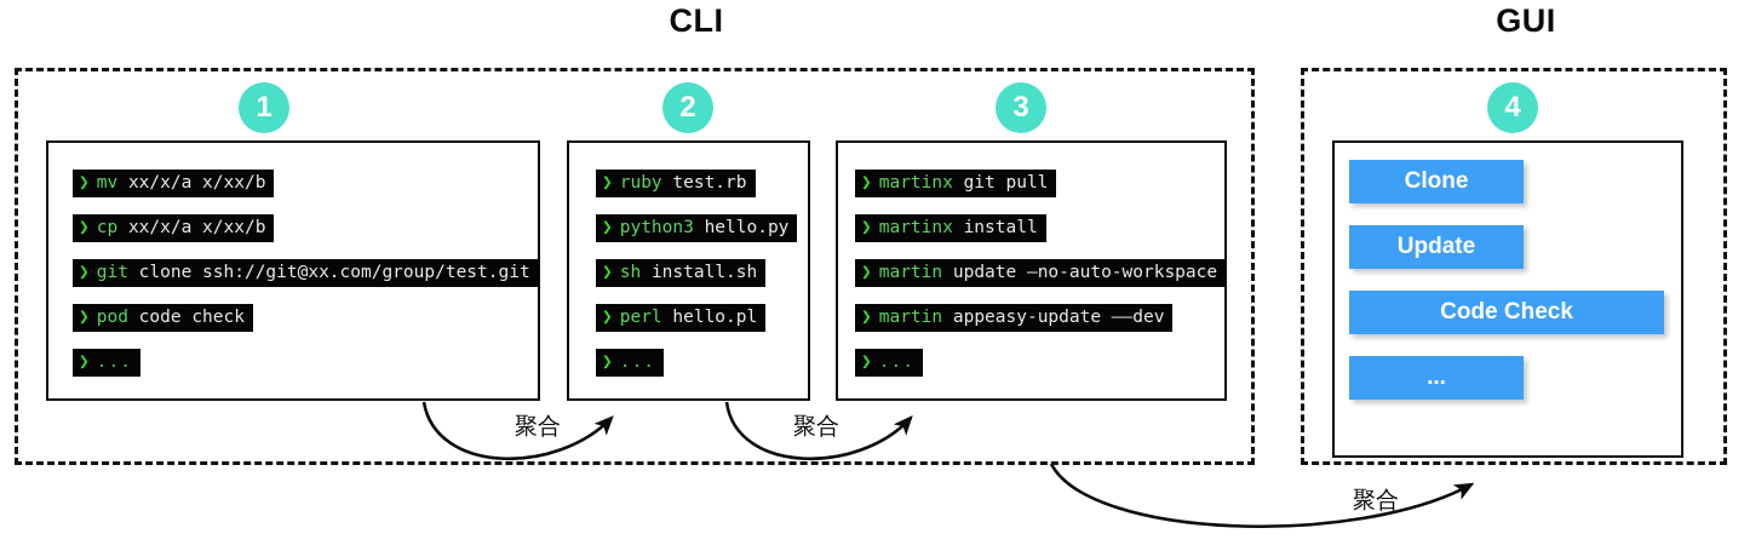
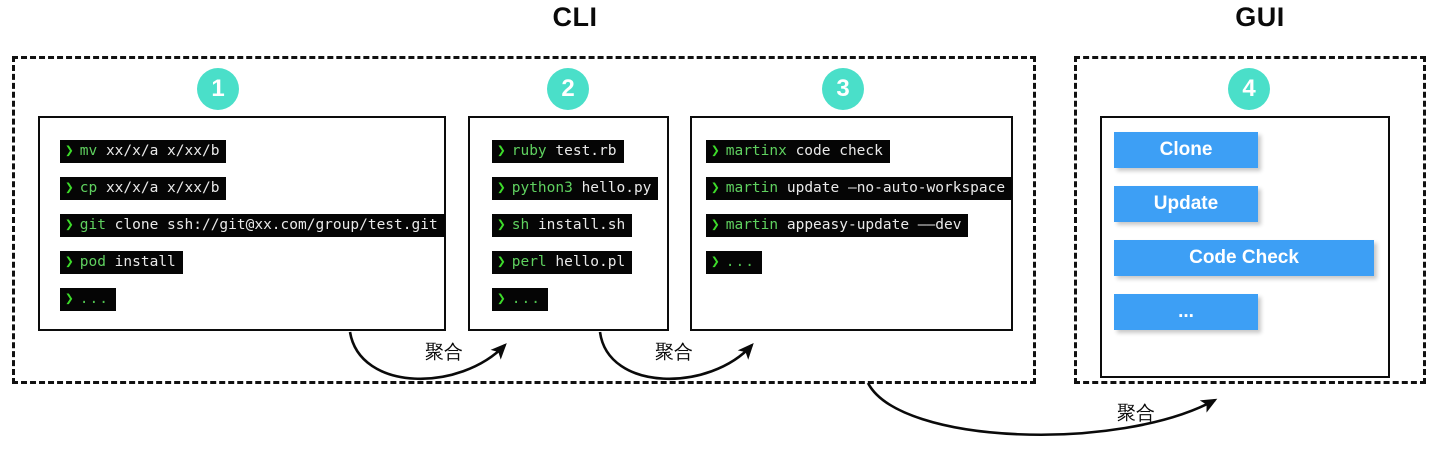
  CLI
  GUI
  1
  2
  3
  4
  ❯ mv xx/x/a x/xx/b
  ❯ cp xx/x/a x/xx/b
  ❯ git clone ssh://git@xx.com/group/test.git
- ❯ pod code check
+ ❯ pod install
  ❯ ...
  ❯ ruby test.rb
  ❯ python3 hello.py
  ❯ sh install.sh
  ❯ perl hello.pl
  ❯ ...
- ❯ martinx git pull
- ❯ martinx install
+ ❯ martinx code check
  ❯ martin update –no-auto-workspace
  ❯ martin appeasy-update ––dev
  ❯ ...
  Clone
  Update
  Code Check
  ...
  聚合
  聚合
  聚合
